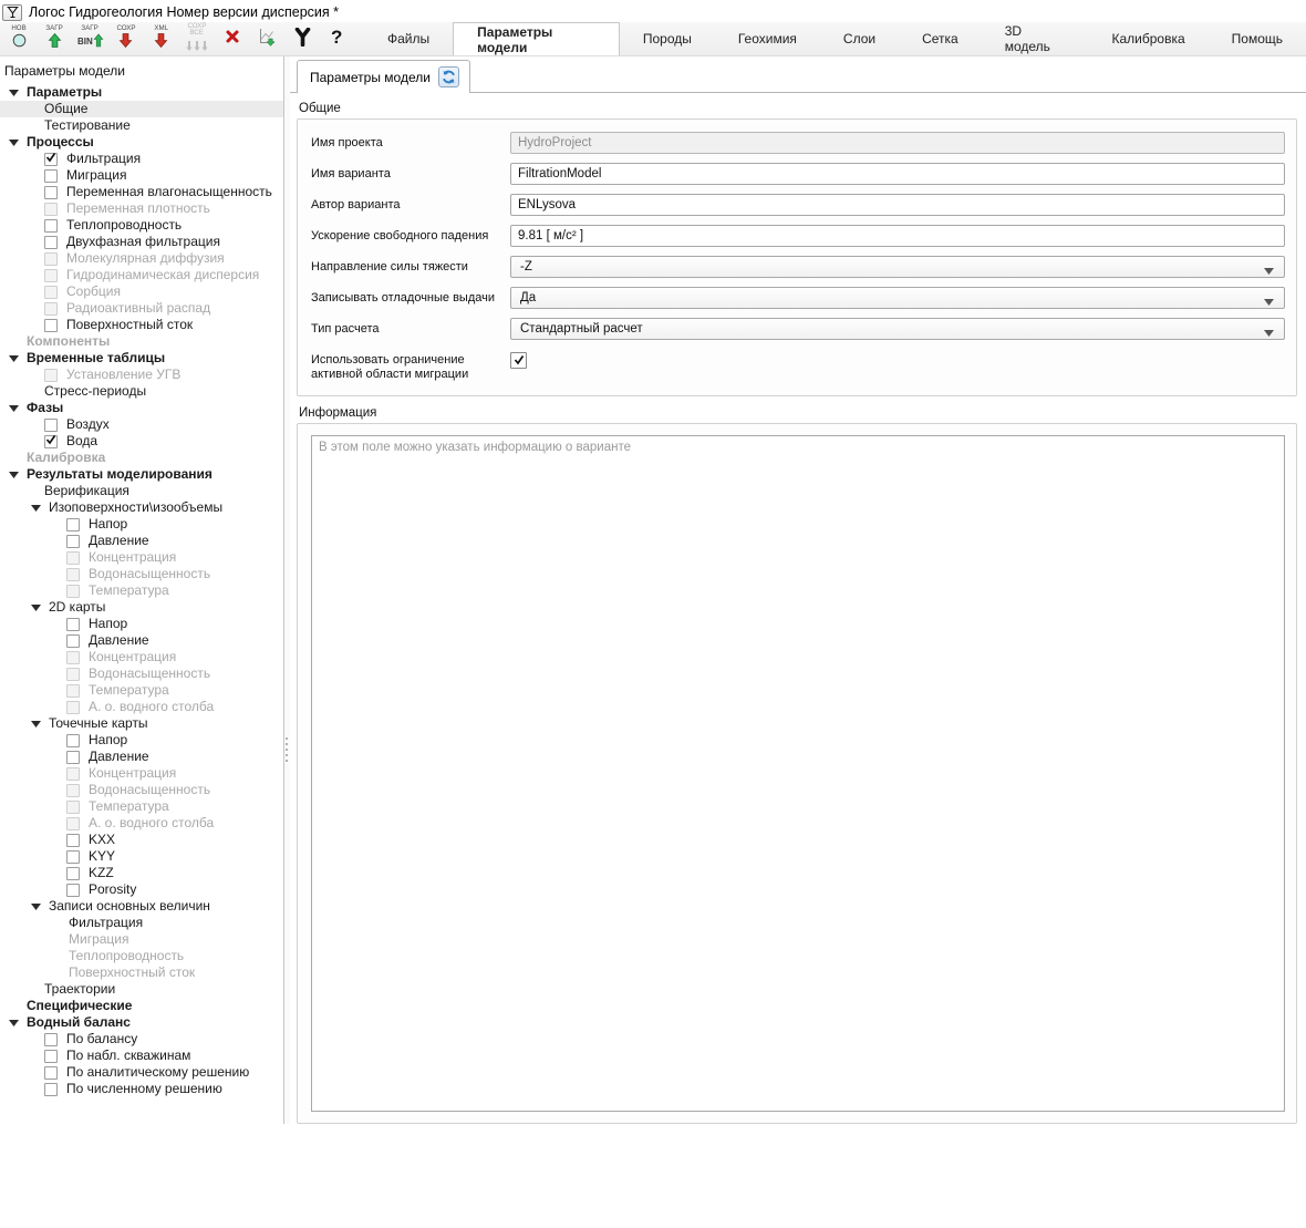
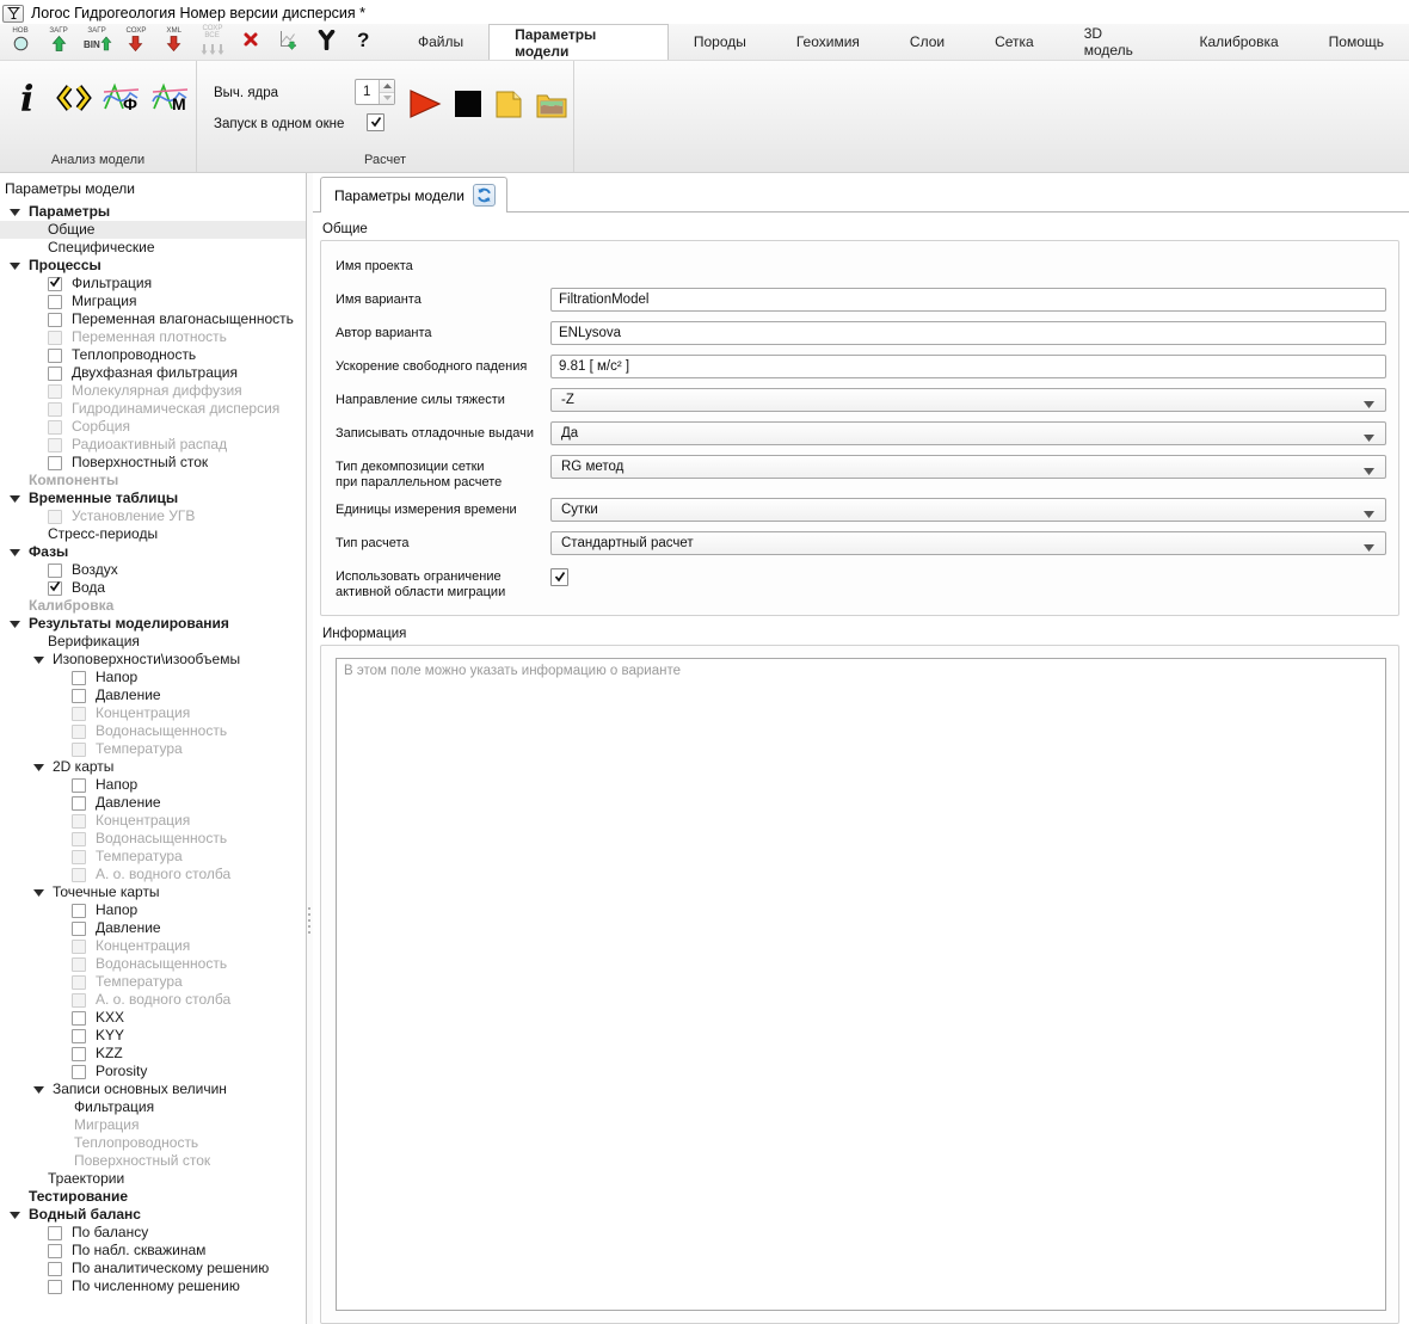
  Логос Гидрогеология Номер версии дисперсия *
  BIN
  ?
  Файлы
  Параметры модели
  Породы
  Геохимия
  Слои
  Сетка
  3D модель
  Калибровка
  Помощь
+ i
+ Ф
+ М
+ Анализ модели
+ Выч. ядра
+ Запуск в одном окне
+ 1
+ Расчет
  Параметры модели
  Параметры
  Общие
- Тестирование
+ Специфические
  Процессы
  Фильтрация
  Миграция
  Переменная влагонасыщенность
  Переменная плотность
  Теплопроводность
  Двухфазная фильтрация
  Молекулярная диффузия
  Гидродинамическая дисперсия
  Сорбция
  Радиоактивный распад
  Поверхностный сток
  Компоненты
  Временные таблицы
  Установление УГВ
  Стресс-периоды
  Фазы
  Воздух
  Вода
  Калибровка
  Результаты моделирования
  Верификация
  Изоповерхности\изообъемы
  Напор
  Давление
  Концентрация
  Водонасыщенность
  Температура
  2D карты
  Напор
  Давление
  Концентрация
  Водонасыщенность
  Температура
  А. о. водного столба
  Точечные карты
  Напор
  Давление
  Концентрация
  Водонасыщенность
  Температура
  А. о. водного столба
  KXX
  KYY
  KZZ
  Porosity
  Записи основных величин
  Фильтрация
  Миграция
  Теплопроводность
  Поверхностный сток
  Траектории
- Специфические
+ Тестирование
  Водный баланс
  По балансу
  По набл. скважинам
  По аналитическому решению
  По численному решению
  Параметры модели
  Общие
  Имя проекта
- HydroProject
  Имя варианта
  FiltrationModel
  Автор варианта
  ENLysova
  Ускорение свободного падения
  9.81 [ м/с² ]
  Направление силы тяжести
  -Z
  Записывать отладочные выдачи
  Да
+ Тип декомпозиции сетки
+ при параллельном расчете
+ RG метод
+ Единицы измерения времени
+ Сутки
  Тип расчета
  Стандартный расчет
  Использовать ограничение
  активной области миграции
  Информация
  В этом поле можно указать информацию о варианте
